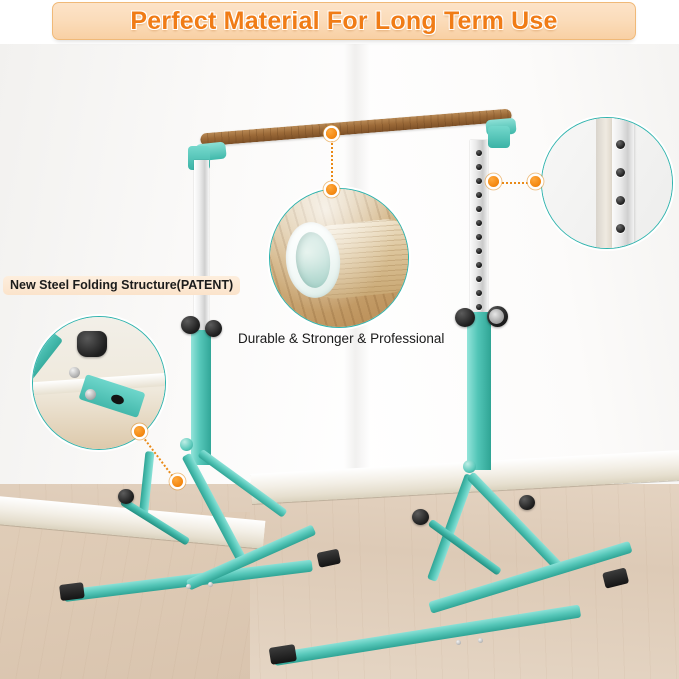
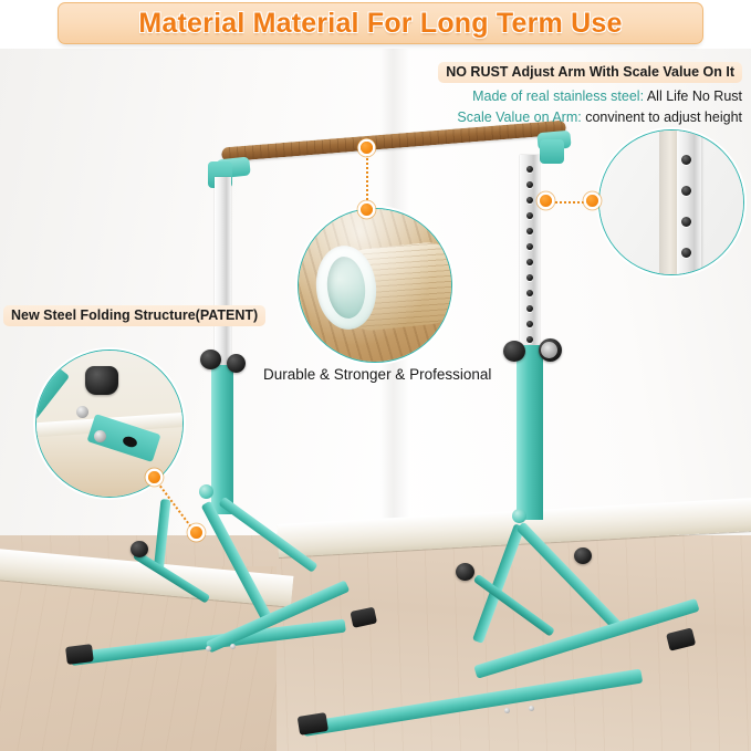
- Perfect Material For Long Term Use
+ Material Material For Long Term Use
+ NO RUST Adjust Arm With Scale Value On It
+ Made of real stainless steel: All Life No Rust
+ Scale Value on Arm: convinent to adjust height
  New Steel Folding Structure(PATENT)
  Durable & Stronger & Professional
